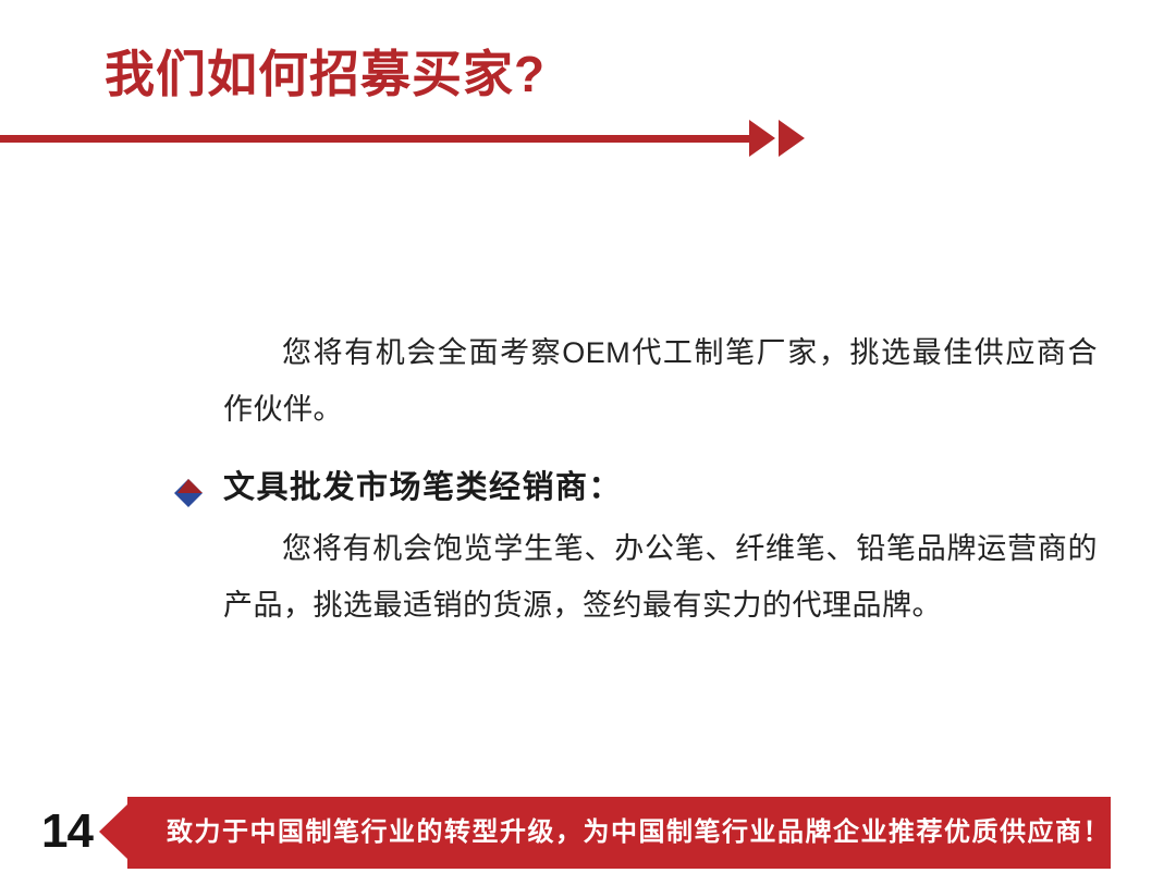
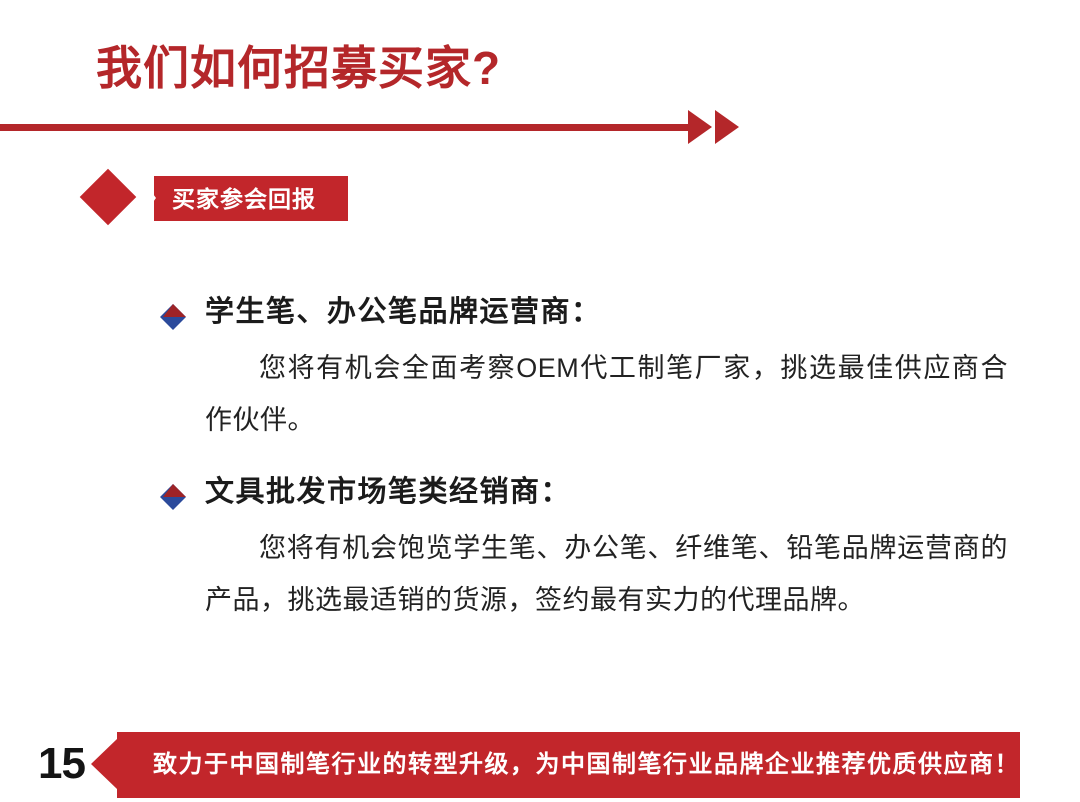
  我们如何招募买家?
+ 买家参会回报
+ 学生笔、办公笔品牌运营商：
  您将有机会全面考察OEM代工制笔厂家，挑选最佳供应商合作伙伴。
  文具批发市场笔类经销商：
  您将有机会饱览学生笔、办公笔、纤维笔、铅笔品牌运营商的产品，挑选最适销的货源，签约最有实力的代理品牌。
- 14
+ 15
  致力于中国制笔行业的转型升级，为中国制笔行业品牌企业推荐优质供应商！
